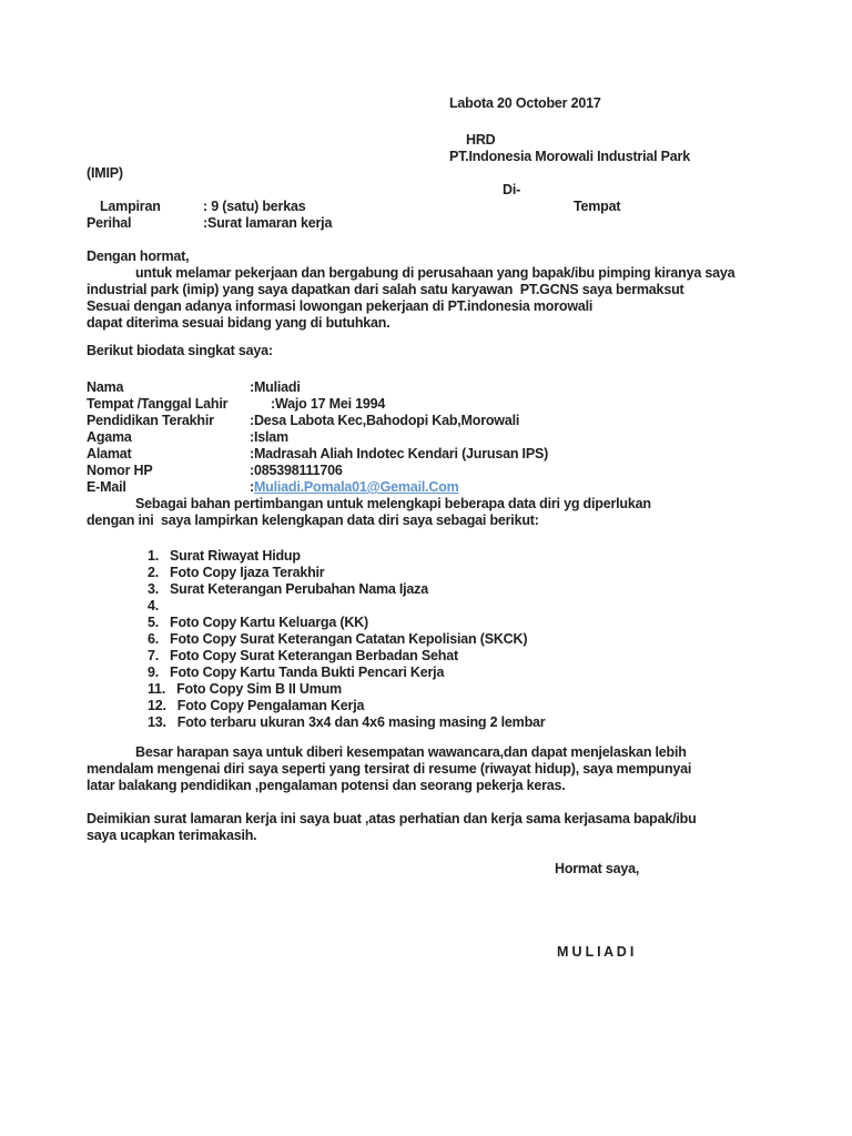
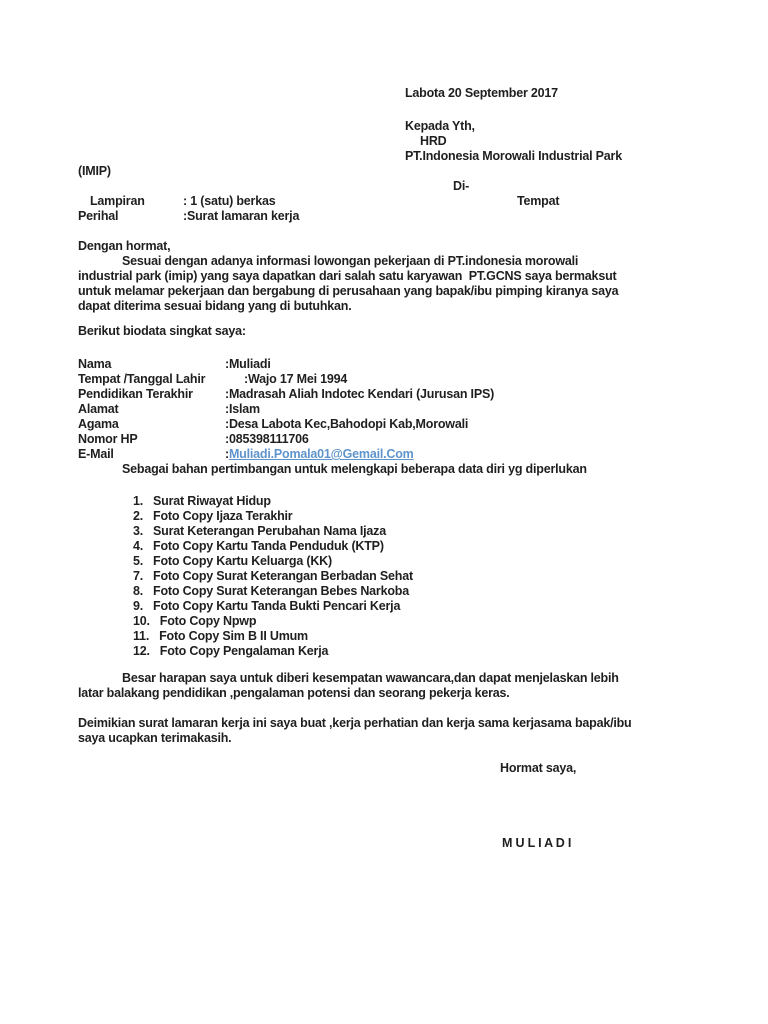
- Labota 20 October 2017
+ Labota 20 September 2017
+ Kepada Yth,
  HRD
  PT.Indonesia Morowali Industrial Park
  (IMIP)
  Di-
  Lampiran
- : 9 (satu) berkas
+ : 1 (satu) berkas
  Tempat
  Perihal
  :Surat lamaran kerja
  Dengan hormat,
- untuk melamar pekerjaan dan bergabung di perusahaan yang bapak/ibu pimping kiranya saya
+ Sesuai dengan adanya informasi lowongan pekerjaan di PT.indonesia morowali
  industrial park (imip) yang saya dapatkan dari salah satu karyawan PT.GCNS saya bermaksut
- Sesuai dengan adanya informasi lowongan pekerjaan di PT.indonesia morowali
+ untuk melamar pekerjaan dan bergabung di perusahaan yang bapak/ibu pimping kiranya saya
  dapat diterima sesuai bidang yang di butuhkan.
  Berikut biodata singkat saya:
  Nama
  :Muliadi
  Tempat /Tanggal Lahir
  :Wajo 17 Mei 1994
  Pendidikan Terakhir
- :Desa Labota Kec,Bahodopi Kab,Morowali
+ :Madrasah Aliah Indotec Kendari (Jurusan IPS)
- Agama
+ Alamat
  :Islam
- Alamat
+ Agama
- :Madrasah Aliah Indotec Kendari (Jurusan IPS)
+ :Desa Labota Kec,Bahodopi Kab,Morowali
  Nomor HP
  :085398111706
  E-Mail
  :
  Muliadi.Pomala01@Gemail.Com
  Sebagai bahan pertimbangan untuk melengkapi beberapa data diri yg diperlukan
- dengan ini saya lampirkan kelengkapan data diri saya sebagai berikut:
  1.
  Surat Riwayat Hidup
  2.
  Foto Copy Ijaza Terakhir
  3.
  Surat Keterangan Perubahan Nama Ijaza
  4.
+ Foto Copy Kartu Tanda Penduduk (KTP)
  5.
  Foto Copy Kartu Keluarga (KK)
- 6.
- Foto Copy Surat Keterangan Catatan Kepolisian (SKCK)
  7.
  Foto Copy Surat Keterangan Berbadan Sehat
+ 8.
+ Foto Copy Surat Keterangan Bebes Narkoba
  9.
  Foto Copy Kartu Tanda Bukti Pencari Kerja
+ 10.
+ Foto Copy Npwp
  11.
  Foto Copy Sim B II Umum
  12.
  Foto Copy Pengalaman Kerja
- 13.
- Foto terbaru ukuran 3x4 dan 4x6 masing masing 2 lembar
  Besar harapan saya untuk diberi kesempatan wawancara,dan dapat menjelaskan lebih
- mendalam mengenai diri saya seperti yang tersirat di resume (riwayat hidup), saya mempunyai
  latar balakang pendidikan ,pengalaman potensi dan seorang pekerja keras.
- Deimikian surat lamaran kerja ini saya buat ,atas perhatian dan kerja sama kerjasama bapak/ibu
+ Deimikian surat lamaran kerja ini saya buat ,kerja perhatian dan kerja sama kerjasama bapak/ibu
  saya ucapkan terimakasih.
  Hormat saya,
  M U L I A D I
